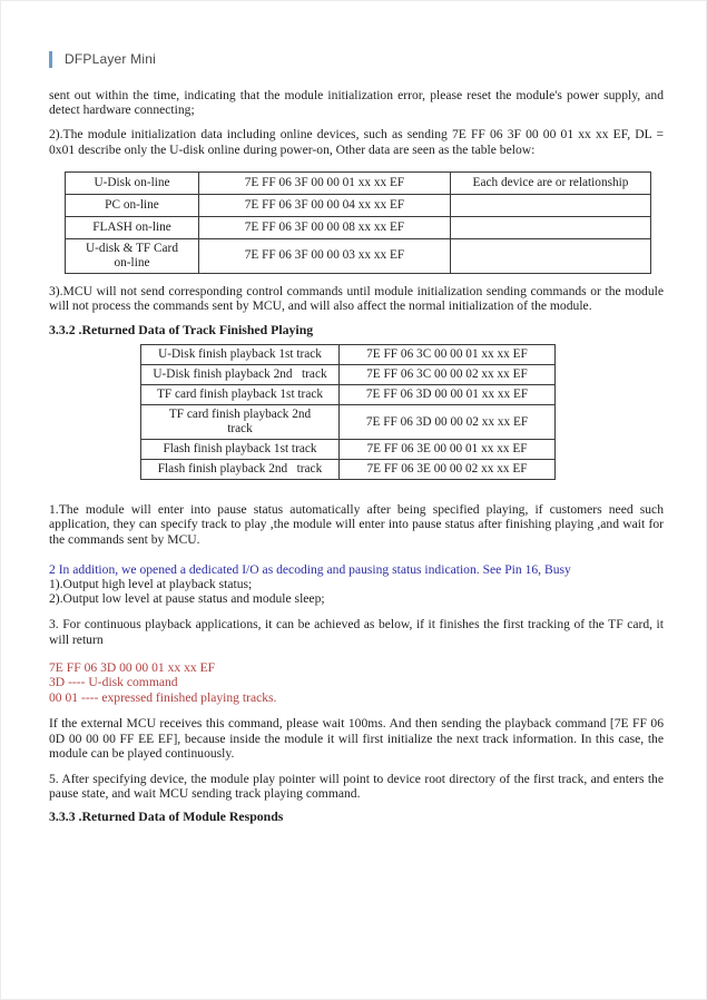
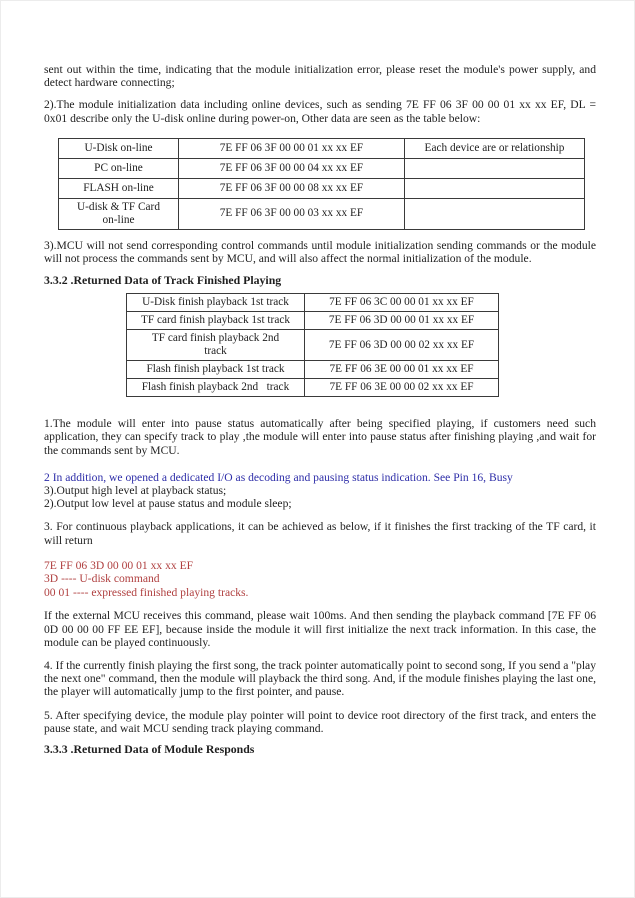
- DFPLayer Mini
  sent out within the time, indicating that the module initialization error, please reset the module's power supply, and detect hardware connecting;
  2).The module initialization data including online devices, such as sending 7E FF 06 3F 00 00 01 xx xx EF, DL = 0x01 describe only the U-disk online during power-on, Other data are seen as the table below:
  U-Disk on-line	7E FF 06 3F 00 00 01 xx xx EF	Each device are or relationship
  PC on-line	7E FF 06 3F 00 00 04 xx xx EF
  FLASH on-line	7E FF 06 3F 00 00 08 xx xx EF
  U-disk & TF Card on-line	7E FF 06 3F 00 00 03 xx xx EF
  3).MCU will not send corresponding control commands until module initialization sending commands or the module will not process the commands sent by MCU, and will also affect the normal initialization of the module.
  3.3.2 .Returned Data of Track Finished Playing
  U-Disk finish playback 1st track	7E FF 06 3C 00 00 01 xx xx EF
- U-Disk finish playback 2nd track	7E FF 06 3C 00 00 02 xx xx EF
  TF card finish playback 1st track	7E FF 06 3D 00 00 01 xx xx EF
  TF card finish playback 2nd track	7E FF 06 3D 00 00 02 xx xx EF
  Flash finish playback 1st track	7E FF 06 3E 00 00 01 xx xx EF
  Flash finish playback 2nd track	7E FF 06 3E 00 00 02 xx xx EF
  1.The module will enter into pause status automatically after being specified playing, if customers need such application, they can specify track to play ,the module will enter into pause status after finishing playing ,and wait for the commands sent by MCU.
  2 In addition, we opened a dedicated I/O as decoding and pausing status indication. See Pin 16, Busy
- 1).Output high level at playback status;
+ 3).Output high level at playback status;
  2).Output low level at pause status and module sleep;
  3. For continuous playback applications, it can be achieved as below, if it finishes the first tracking of the TF card, it will return
  7E FF 06 3D 00 00 01 xx xx EF
  3D ---- U-disk command
  00 01 ---- expressed finished playing tracks.
  If the external MCU receives this command, please wait 100ms. And then sending the playback command [7E FF 06 0D 00 00 00 FF EE EF], because inside the module it will first initialize the next track information. In this case, the module can be played continuously.
+ 4. If the currently finish playing the first song, the track pointer automatically point to second song, If you send a "play the next one" command, then the module will playback the third song. And, if the module finishes playing the last one, the player will automatically jump to the first pointer, and pause.
  5. After specifying device, the module play pointer will point to device root directory of the first track, and enters the pause state, and wait MCU sending track playing command.
  3.3.3 .Returned Data of Module Responds
